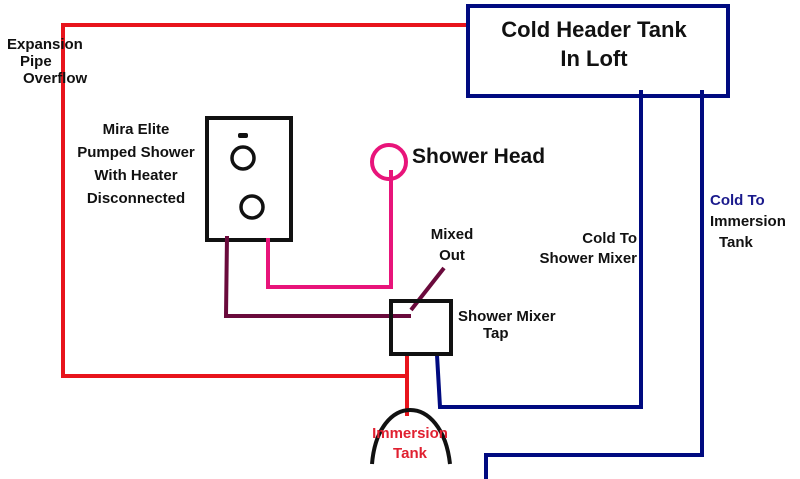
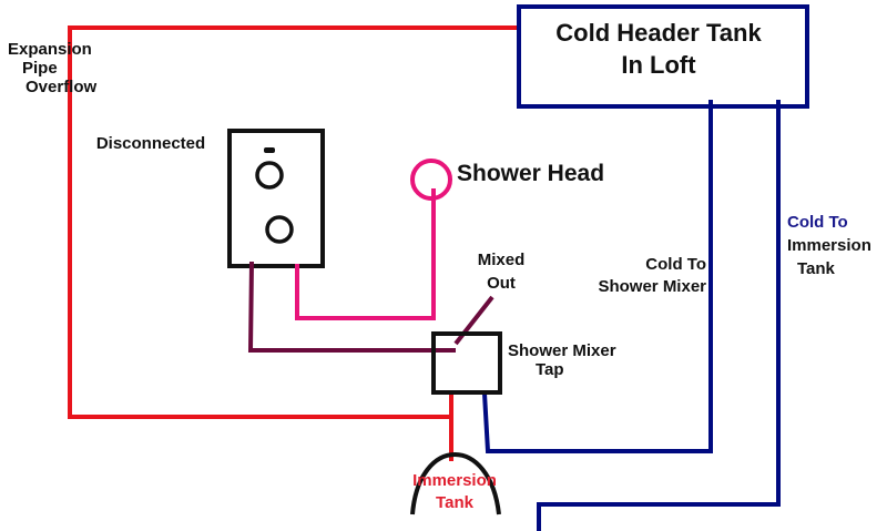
  Expansion
  Pipe
  Overflow
  Cold Header Tank
  In Loft
- Mira Elite
- Pumped Shower
- With Heater
  Disconnected
  Shower Head
  Mixed
  Out
  Shower Mixer
  Tap
  Cold To
  Shower Mixer
  Cold To
  Immersion
  Tank
  Immersion
  Tank
